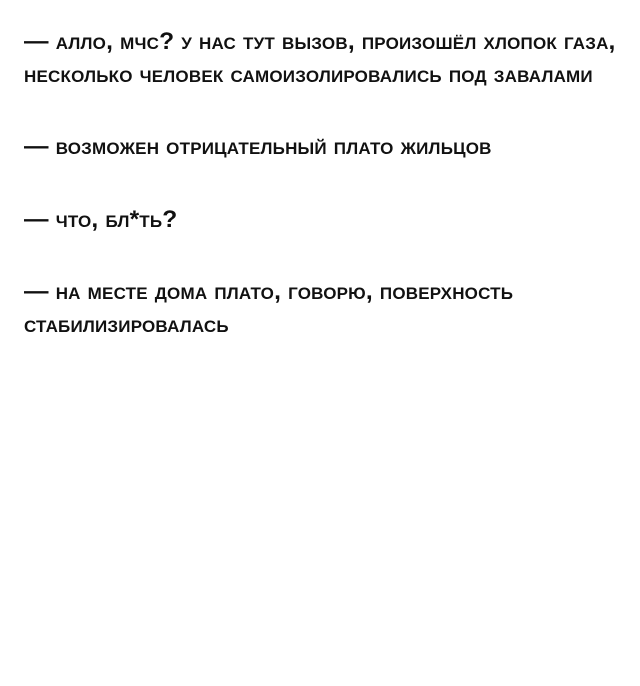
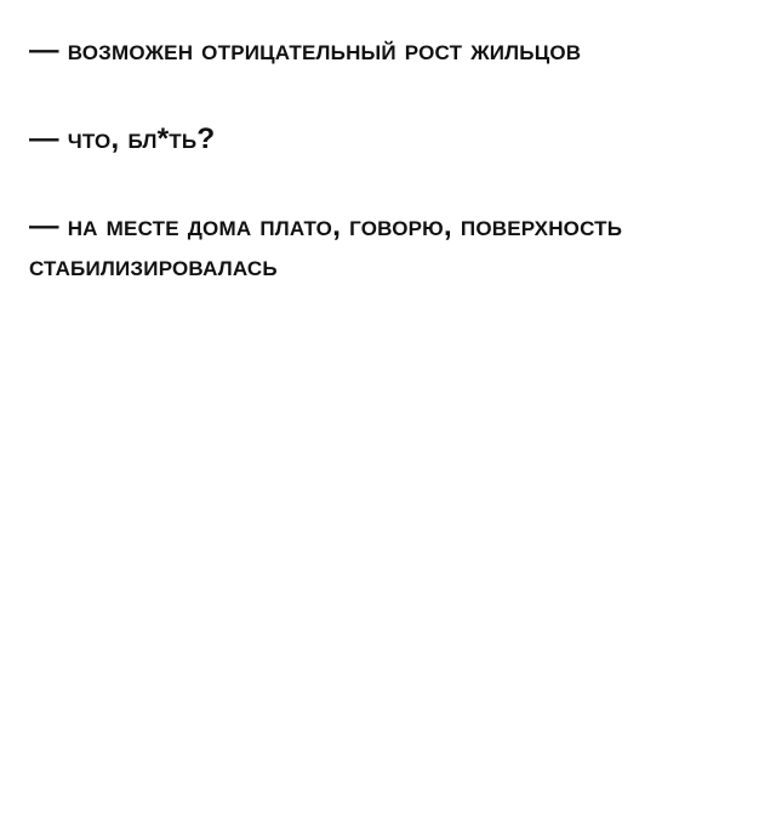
- — алло, мчс? у нас тут вызов, произошёл хлопок газа, несколько человек самоизолировались под завалами
- — возможен отрицательный плато жильцов
+ — возможен отрицательный рост жильцов
  — что, бл*ть?
  — на месте дома плато, говорю, поверхность стабилизировалась
